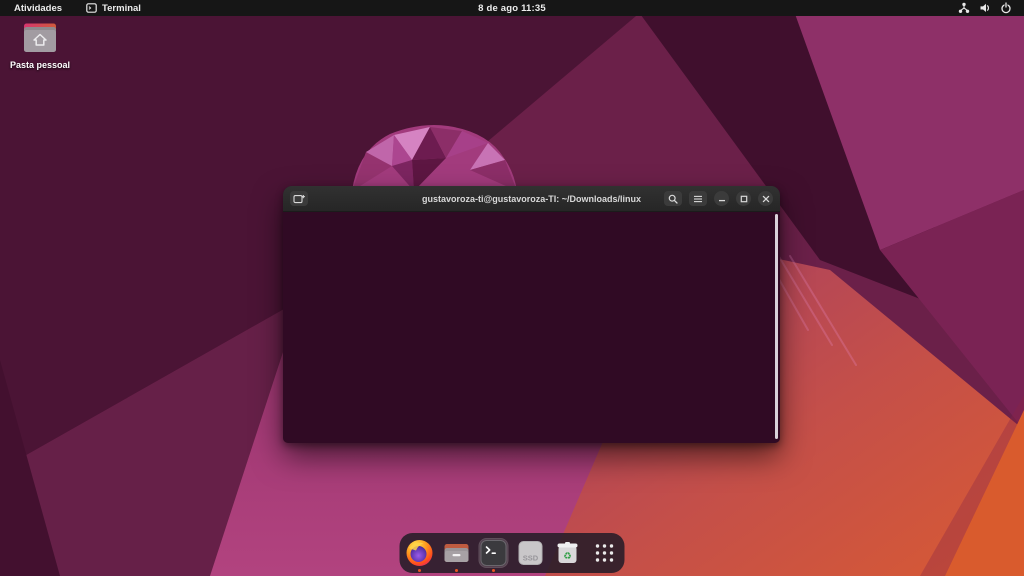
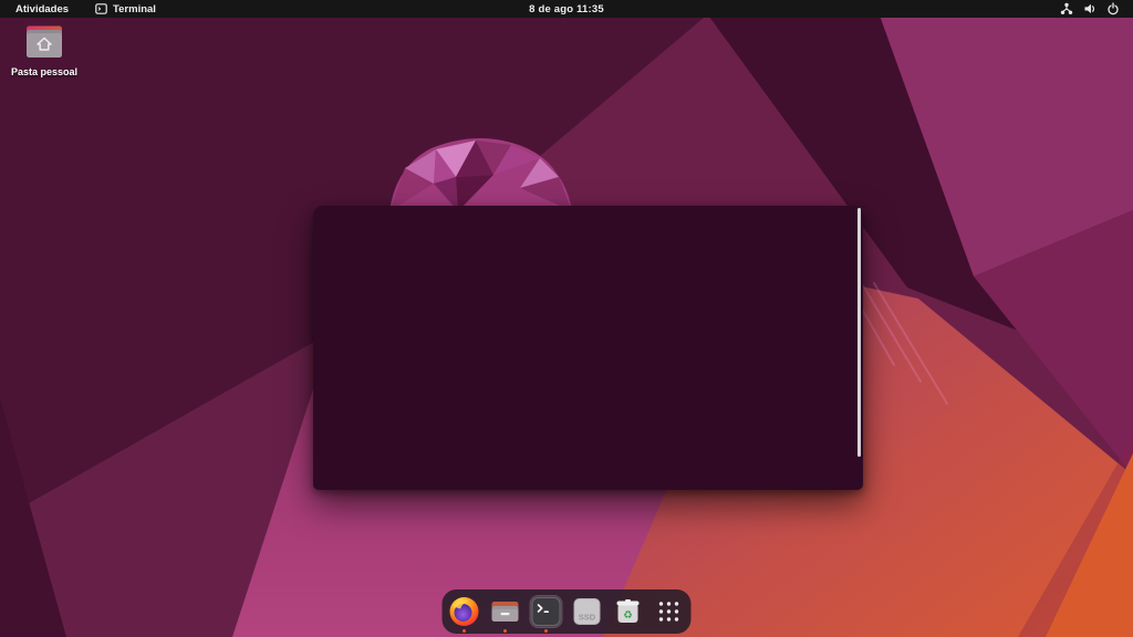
  Atividades
  Terminal
  8 de ago 11:35
  Pasta pessoal
- gustavoroza-ti@gustavoroza-TI: ~/Downloads/linux
  SSD
  ♻
